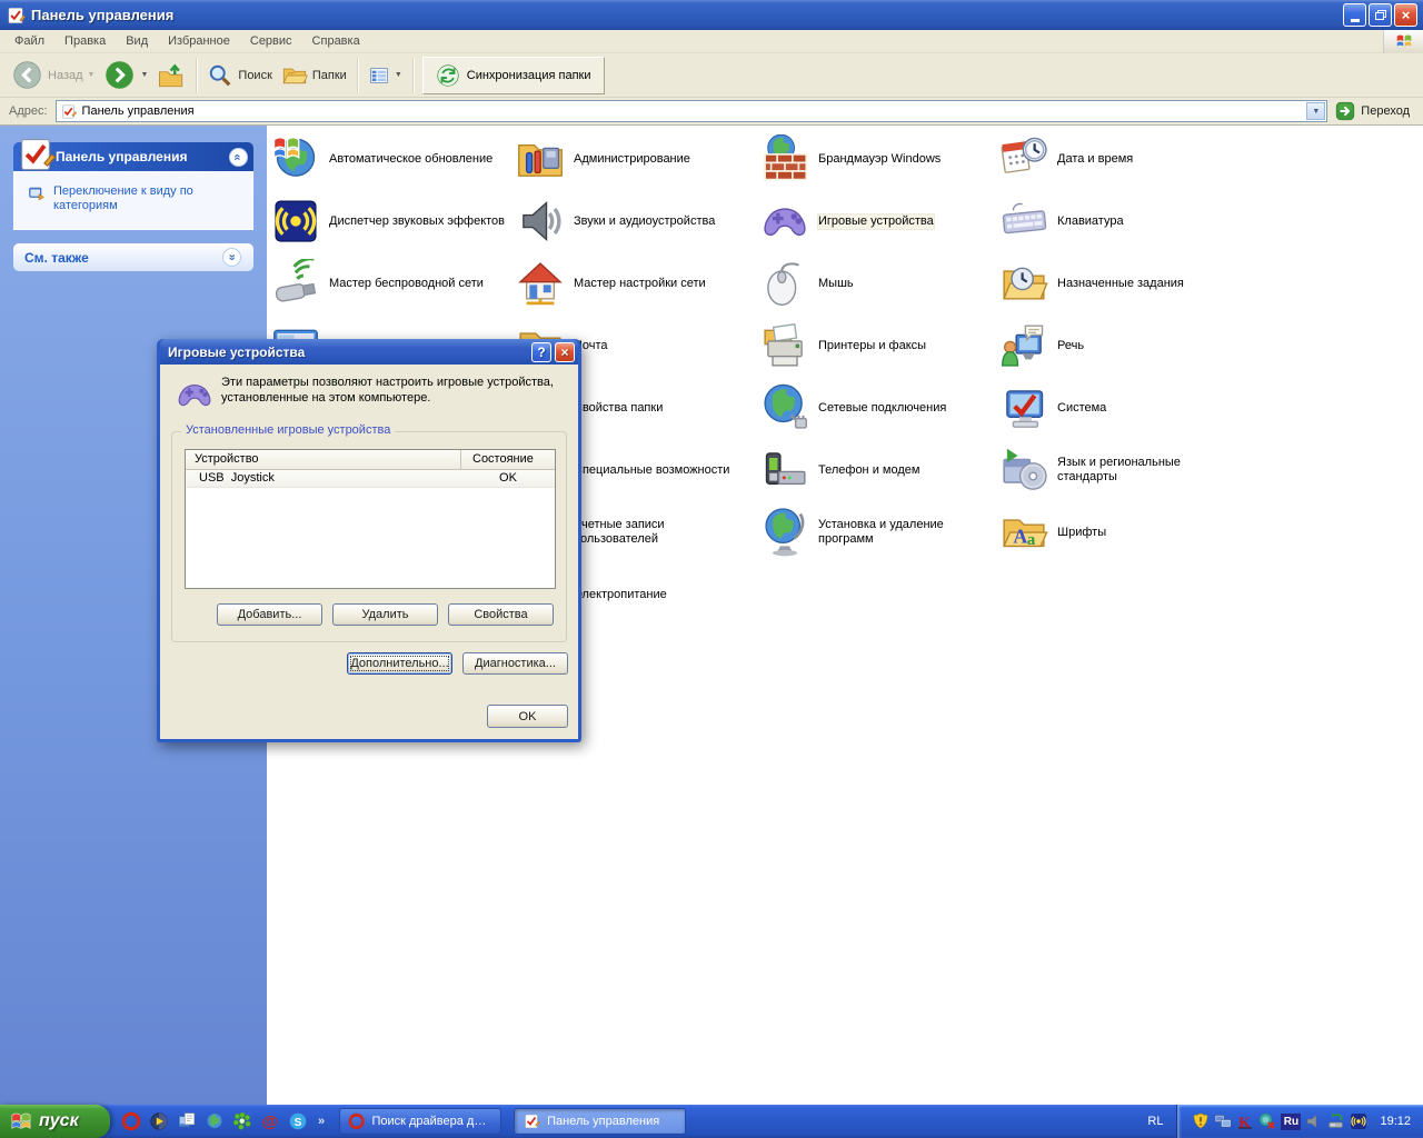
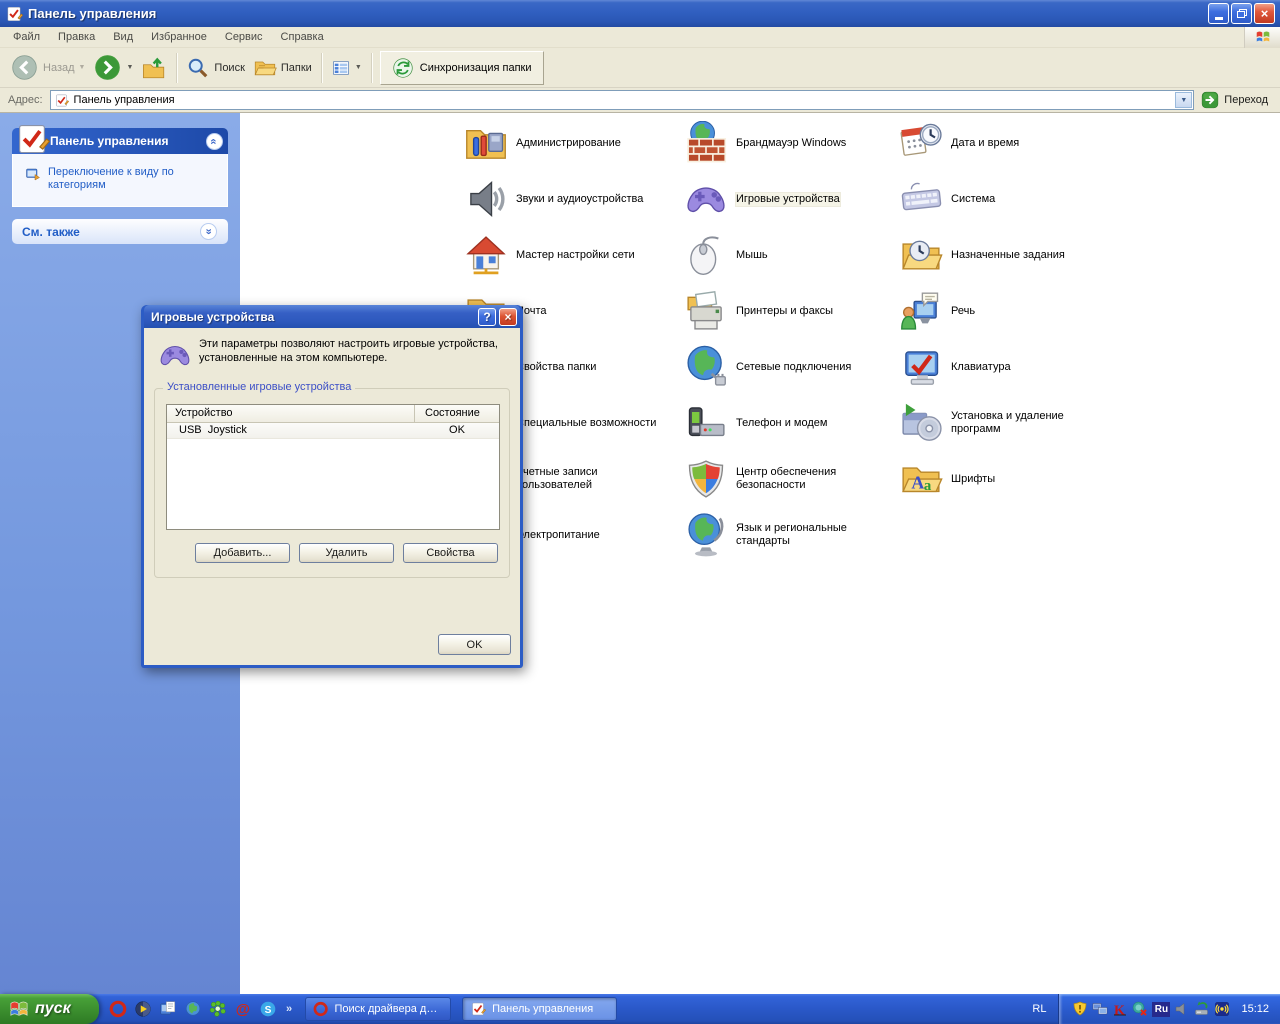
  Панель управления
  ×
  Файл Правка Вид Избранное Сервис Справка
  Назад
  Поиск
  Папки
  Синхронизация папки
  Адрес:
  Панель управления
  Переход
  Панель управления
  Переключение к виду по категориям
  См. также
- Автоматическое обновление
- Диспетчер звуковых эффектов
- Мастер беспроводной сети
  Администрирование
  Звуки и аудиоустройства
  Мастер настройки сети
  очта
  войства папки
  пециальные возможности
  четные записи ользователей
  лектропитание
  Брандмауэр Windows
  Игровые устройства
  Мышь
  Принтеры и факсы
  Сетевые подключения
  Телефон и модем
+ Центр обеспечения безопасности
- Установка и удаление программ
+ Язык и региональные стандарты
  Дата и время
- Клавиатура
+ Система
  Назначенные задания
  Речь
- Система
+ Клавиатура
- Язык и региональные стандарты
+ Установка и удаление программ
  A
  a
  Шрифты
  Игровые устройства
  ?
  ×
  Эти параметры позволяют настроить игровые устройства, установленные на этом компьютере.
  Установленные игровые устройства
  Устройство
  Состояние
  USB Joystick
  OK
  Добавить...
  Удалить
  Свойства
- Дополнительно...
- Диагностика...
  OK
  пуск
  @
  S
  »
  Поиск драйвера для.
  Панель управления
  RL
  K
  Ru
- 19:12
+ 15:12
